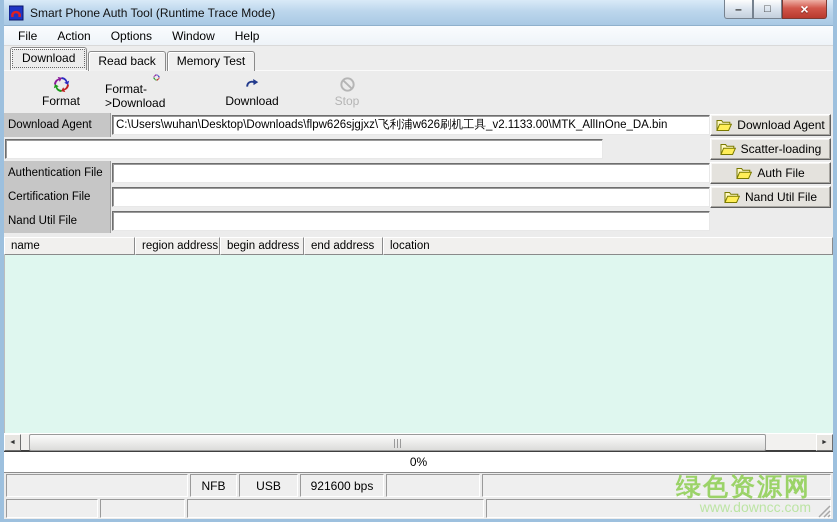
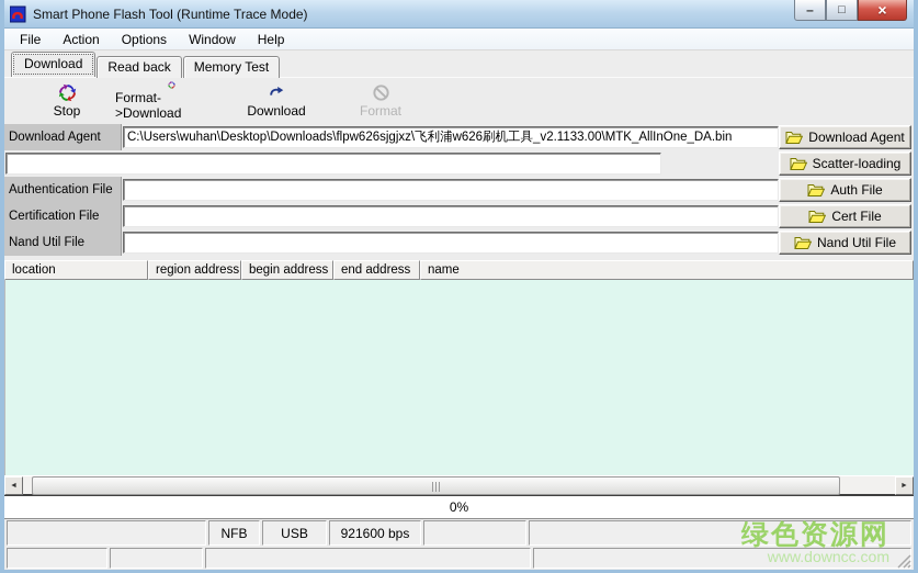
- Smart Phone Auth Tool (Runtime Trace Mode)
+ Smart Phone Flash Tool (Runtime Trace Mode)
  –
  □
  ×
  File
  Action
  Options
  Window
  Help
  Download
  Read back
  Memory Test
- Format
+ Stop
  Format->Download
  Download
- Stop
+ Format
  Download Agent
  C:\Users\wuhan\Desktop\Downloads\flpw626sjgjxz\飞利浦w626刷机工具_v2.1133.00\MTK_AllInOne_DA.bin
  Authentication File
  Certification File
  Nand Util File
  Download Agent
  Scatter-loading
  Auth File
+ Cert File
  Nand Util File
- name
+ location
  region address
  begin address
  end address
- location
+ name
  0%
  NFB
  USB
  921600 bps
  绿色资源网
  www.downcc.com
